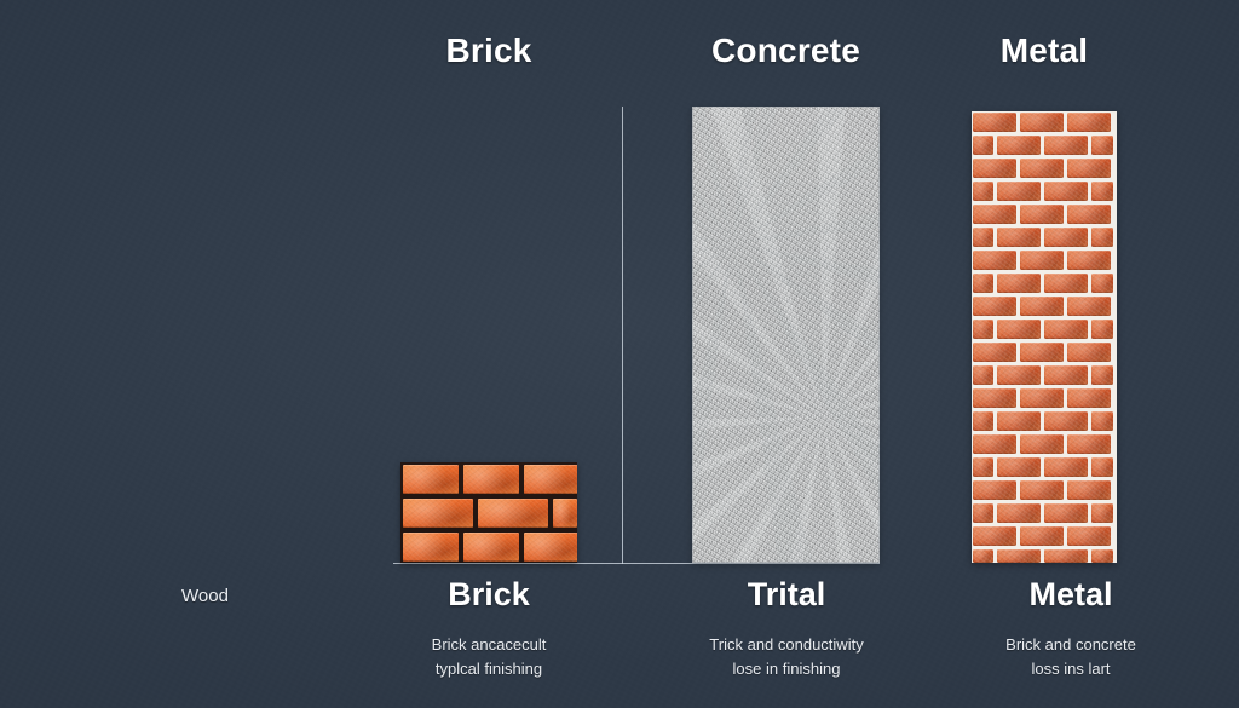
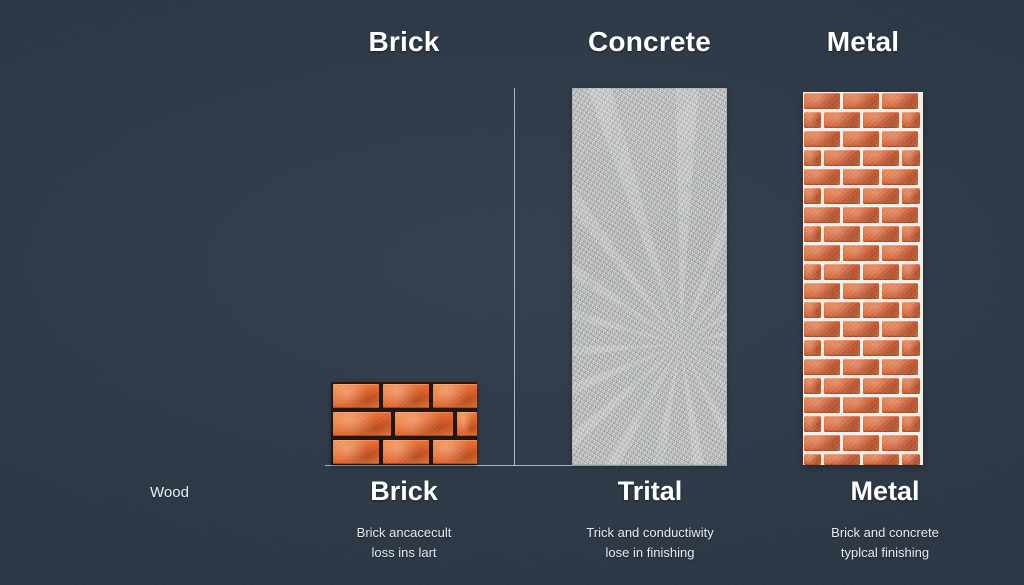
  Brick
  Concrete
  Metal
  Wood
  Brick
  Brick ancacecult
- typlcal finishing
+ loss ins lart
  Trital
  Trick and conductiwity
  lose in finishing
  Metal
  Brick and concrete
- loss ins lart
+ typlcal finishing
